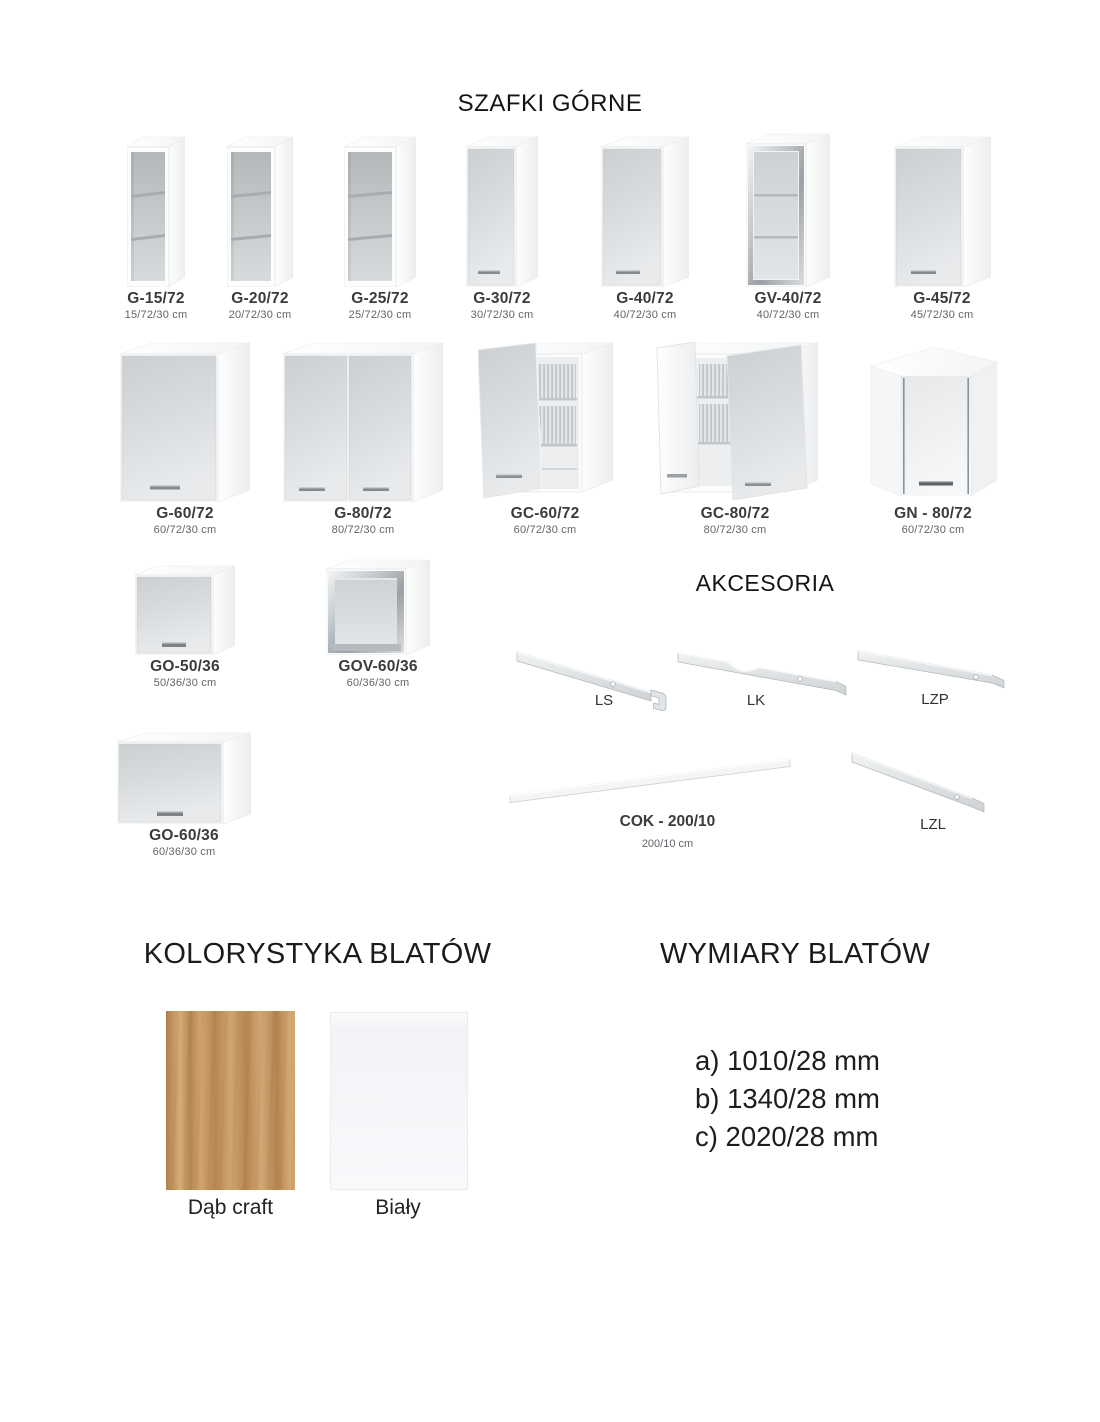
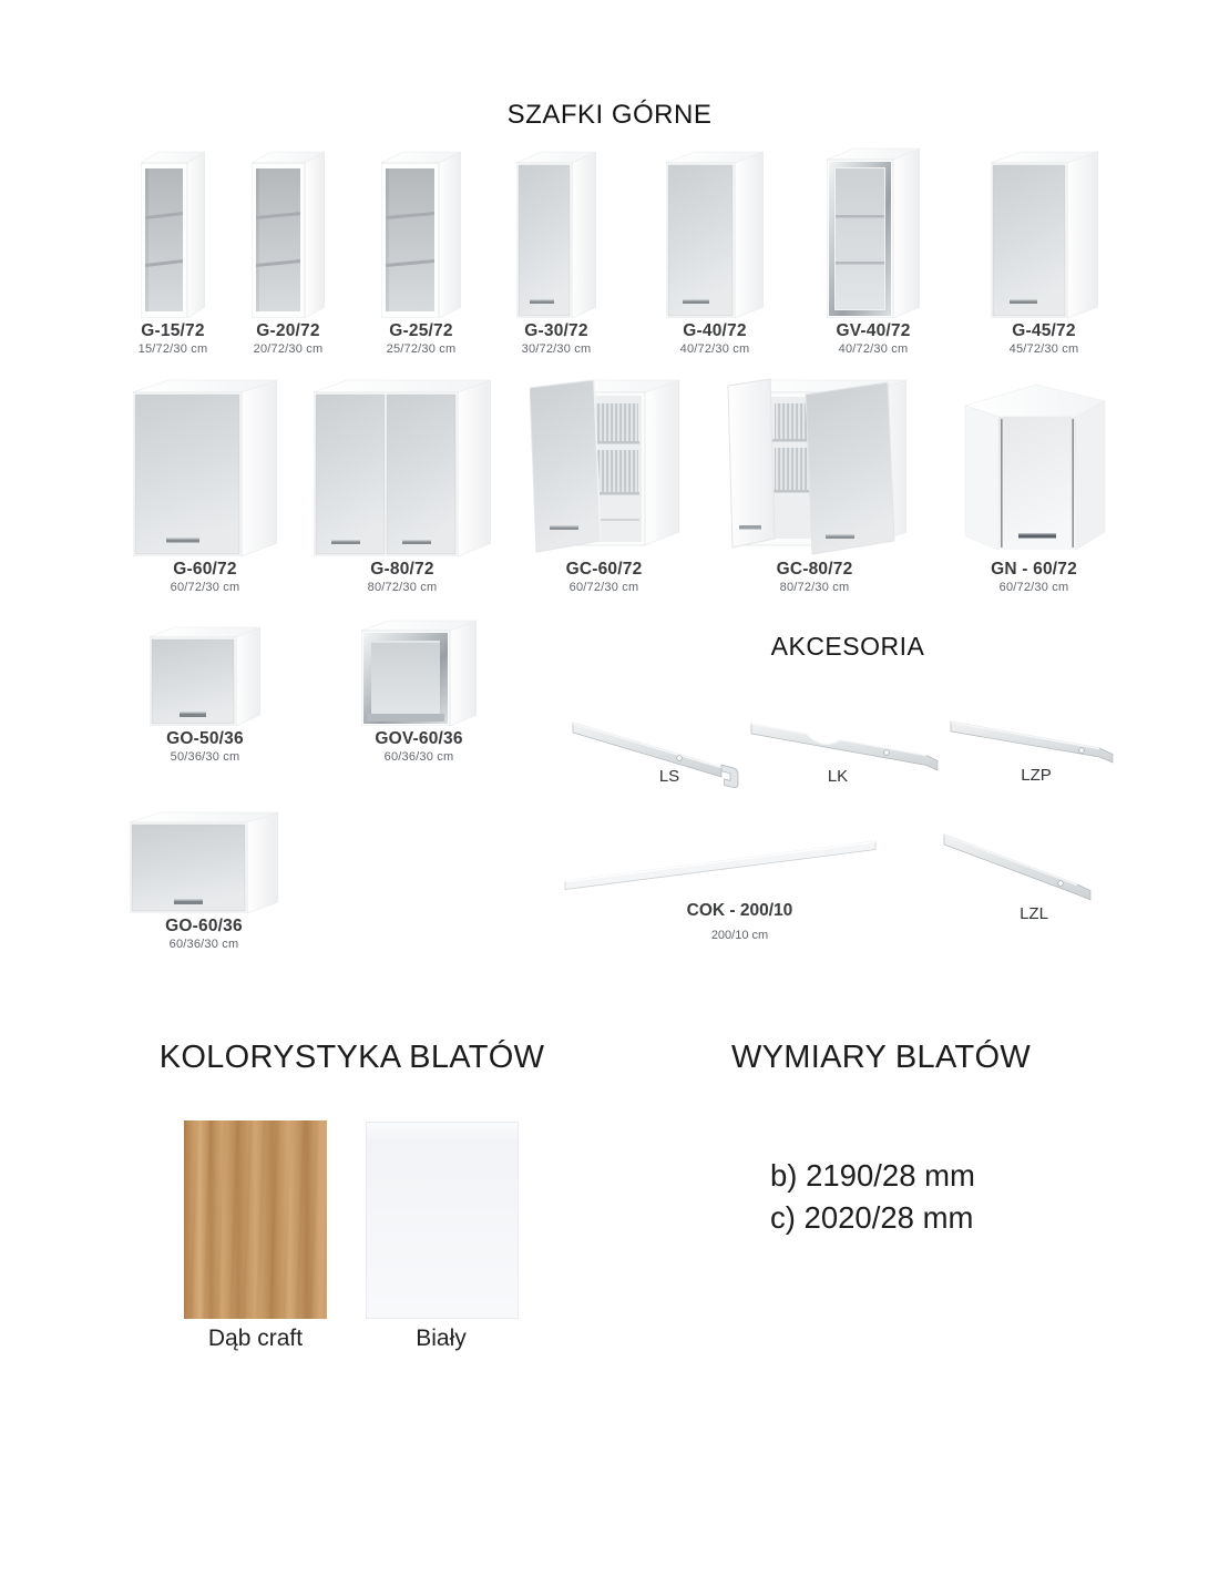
  SZAFKI GÓRNE
  G-15/72
  15/72/30 cm
  G-20/72
  20/72/30 cm
  G-25/72
  25/72/30 cm
  G-30/72
  30/72/30 cm
  G-40/72
  40/72/30 cm
  GV-40/72
  40/72/30 cm
  G-45/72
  45/72/30 cm
  G-60/72
  60/72/30 cm
  G-80/72
  80/72/30 cm
  GC-60/72
  60/72/30 cm
  GC-80/72
  80/72/30 cm
- GN - 80/72
+ GN - 60/72
  60/72/30 cm
  GO-50/36
  50/36/30 cm
  GOV-60/36
  60/36/30 cm
  AKCESORIA
  LS
  LK
  LZP
  GO-60/36
  60/36/30 cm
  COK - 200/10
  200/10 cm
  LZL
  KOLORYSTYKA BLATÓW
  WYMIARY BLATÓW
  Dąb craft
  Biały
- a) 1010/28 mm
- b) 1340/28 mm
+ b) 2190/28 mm
  c) 2020/28 mm
